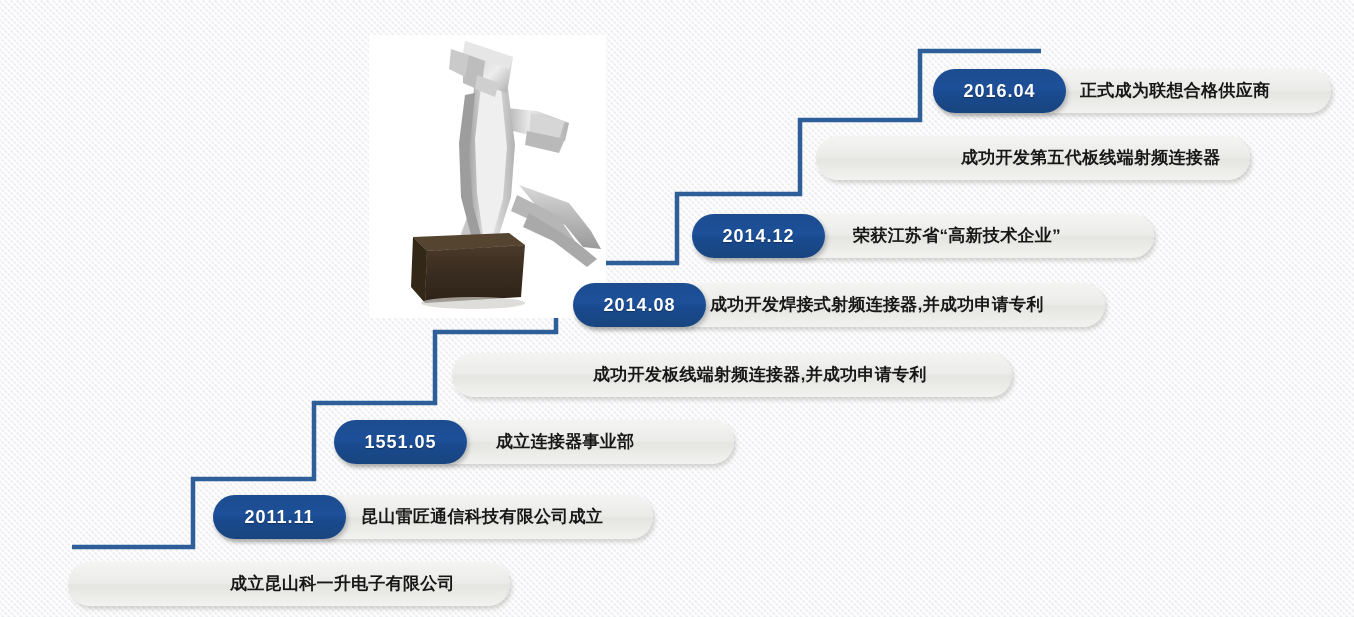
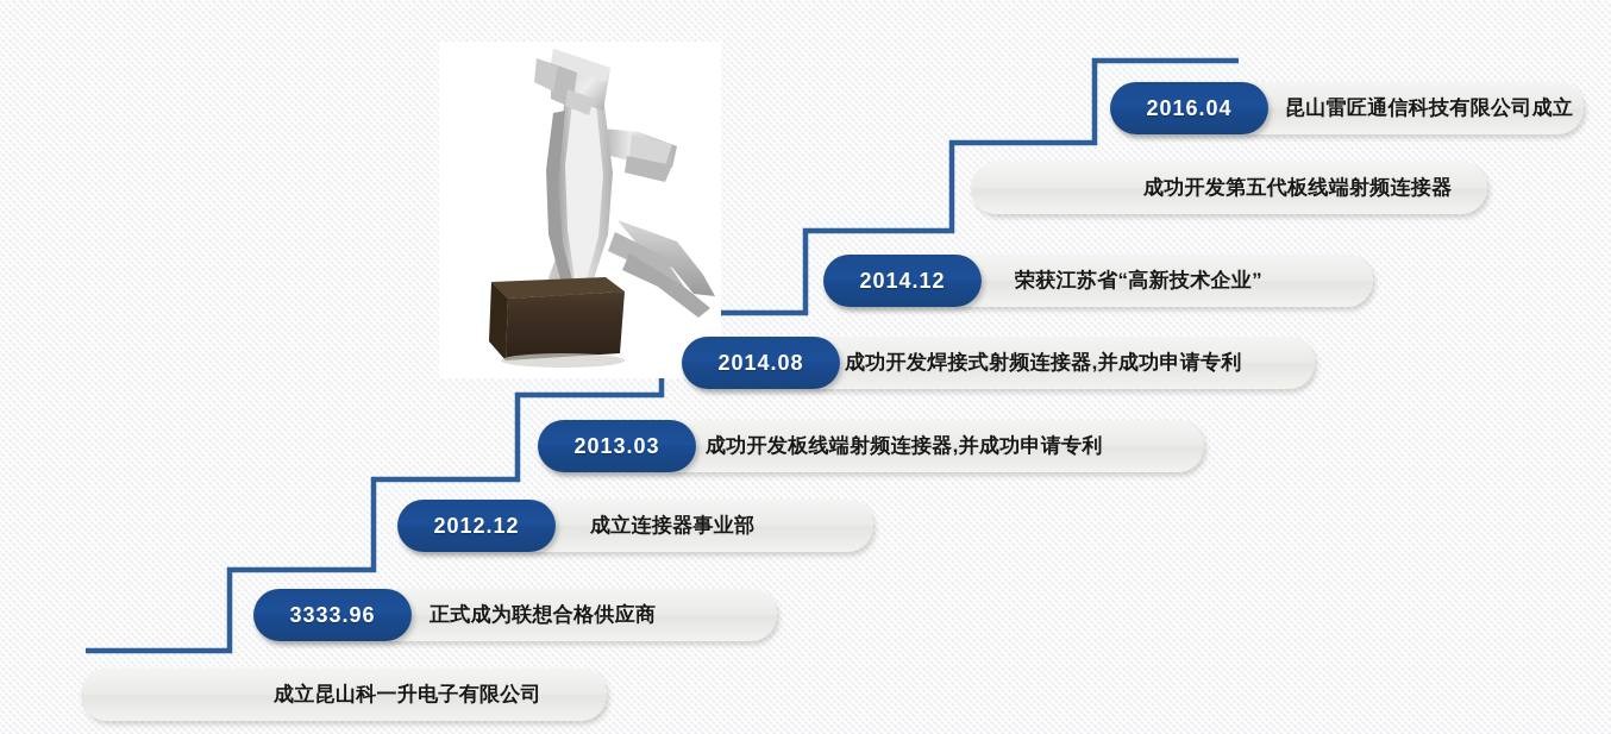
  成立昆山科一升电子有限公司
- 昆山雷匠通信科技有限公司成立
+ 正式成为联想合格供应商
- 2011.11
+ 3333.96
  成立连接器事业部
- 1551.05
+ 2012.12
  成功开发板线端射频连接器,并成功申请专利
+ 2013.03
  成功开发焊接式射频连接器,并成功申请专利
  2014.08
  荣获江苏省“高新技术企业”
  2014.12
  成功开发第五代板线端射频连接器
- 正式成为联想合格供应商
+ 昆山雷匠通信科技有限公司成立
  2016.04
